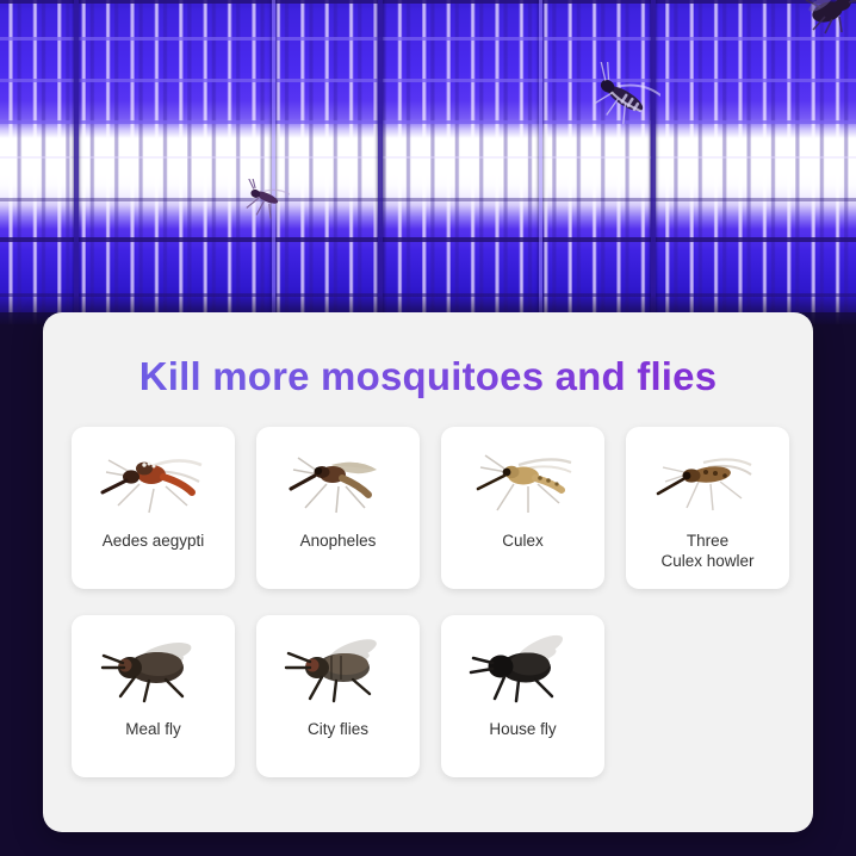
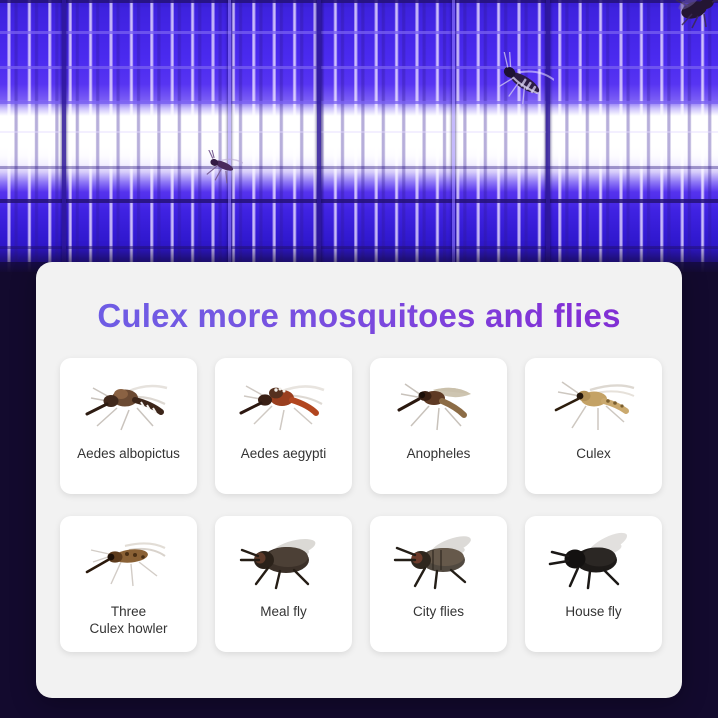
- Kill more mosquitoes and flies
+ Culex more mosquitoes and flies
+ Aedes albopictus
  Aedes aegypti
  Anopheles
  Culex
  Three
  Culex howler
  Meal fly
  City flies
  House fly
